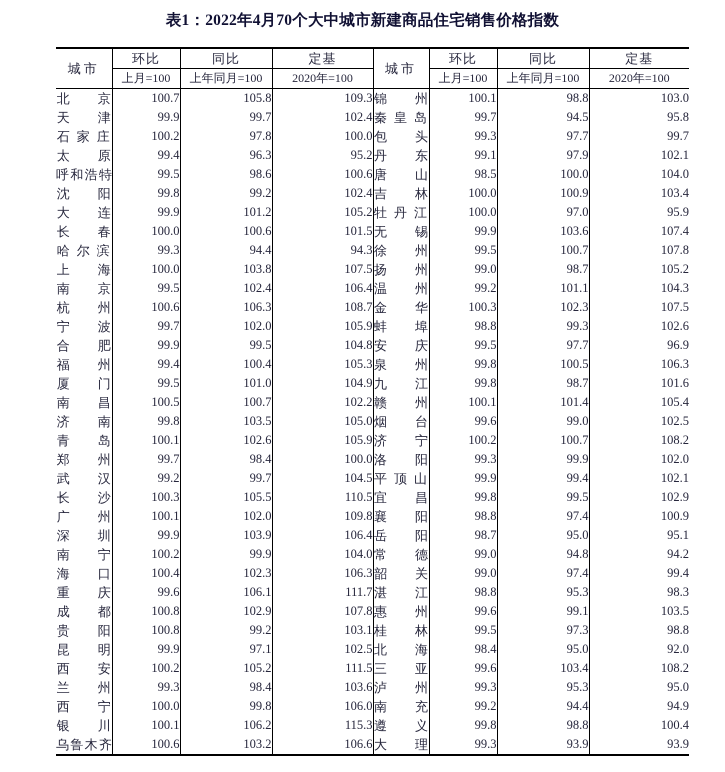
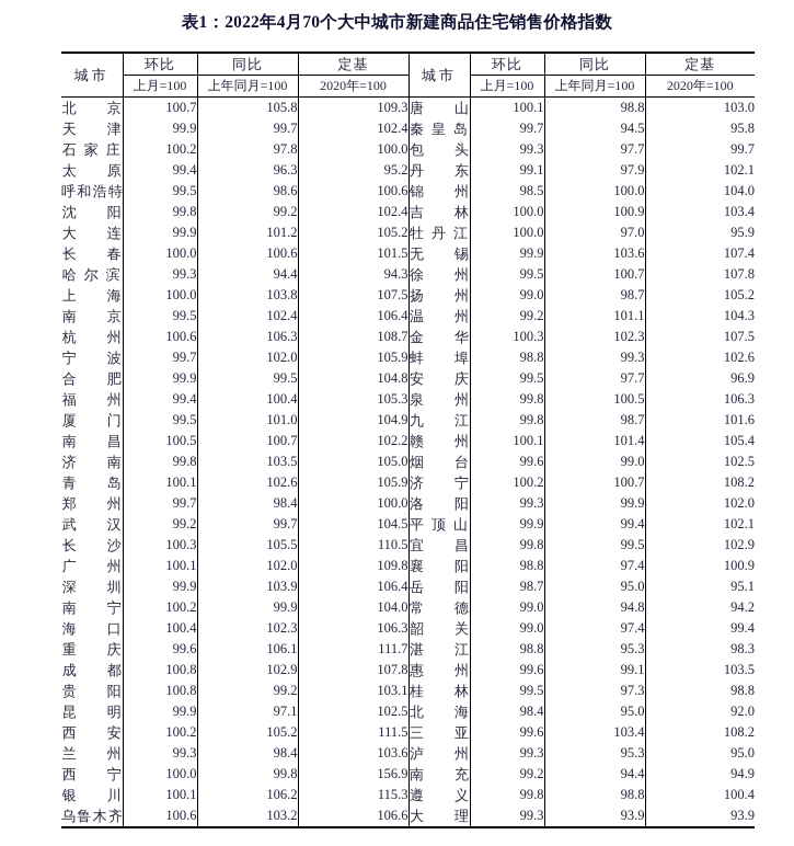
  表1：2022年4月70个大中城市新建商品住宅销售价格指数
  城市	环比	同比	定基	城市	环比	同比	定基
  上月=100	上年同月=100	2020年=100	上月=100	上年同月=100	2020年=100
- 北京	100.7	105.8	109.3	锦州	100.1	98.8	103.0
+ 北京	100.7	105.8	109.3	唐山	100.1	98.8	103.0
  天津	99.9	99.7	102.4	秦皇岛	99.7	94.5	95.8
  石家庄	100.2	97.8	100.0	包头	99.3	97.7	99.7
  太原	99.4	96.3	95.2	丹东	99.1	97.9	102.1
- 呼和浩特	99.5	98.6	100.6	唐山	98.5	100.0	104.0
+ 呼和浩特	99.5	98.6	100.6	锦州	98.5	100.0	104.0
  沈阳	99.8	99.2	102.4	吉林	100.0	100.9	103.4
  大连	99.9	101.2	105.2	牡丹江	100.0	97.0	95.9
  长春	100.0	100.6	101.5	无锡	99.9	103.6	107.4
  哈尔滨	99.3	94.4	94.3	徐州	99.5	100.7	107.8
  上海	100.0	103.8	107.5	扬州	99.0	98.7	105.2
  南京	99.5	102.4	106.4	温州	99.2	101.1	104.3
  杭州	100.6	106.3	108.7	金华	100.3	102.3	107.5
  宁波	99.7	102.0	105.9	蚌埠	98.8	99.3	102.6
  合肥	99.9	99.5	104.8	安庆	99.5	97.7	96.9
  福州	99.4	100.4	105.3	泉州	99.8	100.5	106.3
  厦门	99.5	101.0	104.9	九江	99.8	98.7	101.6
  南昌	100.5	100.7	102.2	赣州	100.1	101.4	105.4
  济南	99.8	103.5	105.0	烟台	99.6	99.0	102.5
  青岛	100.1	102.6	105.9	济宁	100.2	100.7	108.2
  郑州	99.7	98.4	100.0	洛阳	99.3	99.9	102.0
  武汉	99.2	99.7	104.5	平顶山	99.9	99.4	102.1
  长沙	100.3	105.5	110.5	宜昌	99.8	99.5	102.9
  广州	100.1	102.0	109.8	襄阳	98.8	97.4	100.9
  深圳	99.9	103.9	106.4	岳阳	98.7	95.0	95.1
  南宁	100.2	99.9	104.0	常德	99.0	94.8	94.2
  海口	100.4	102.3	106.3	韶关	99.0	97.4	99.4
  重庆	99.6	106.1	111.7	湛江	98.8	95.3	98.3
  成都	100.8	102.9	107.8	惠州	99.6	99.1	103.5
  贵阳	100.8	99.2	103.1	桂林	99.5	97.3	98.8
  昆明	99.9	97.1	102.5	北海	98.4	95.0	92.0
  西安	100.2	105.2	111.5	三亚	99.6	103.4	108.2
  兰州	99.3	98.4	103.6	泸州	99.3	95.3	95.0
- 西宁	100.0	99.8	106.0	南充	99.2	94.4	94.9
+ 西宁	100.0	99.8	156.9	南充	99.2	94.4	94.9
  银川	100.1	106.2	115.3	遵义	99.8	98.8	100.4
  乌鲁木齐	100.6	103.2	106.6	大理	99.3	93.9	93.9
